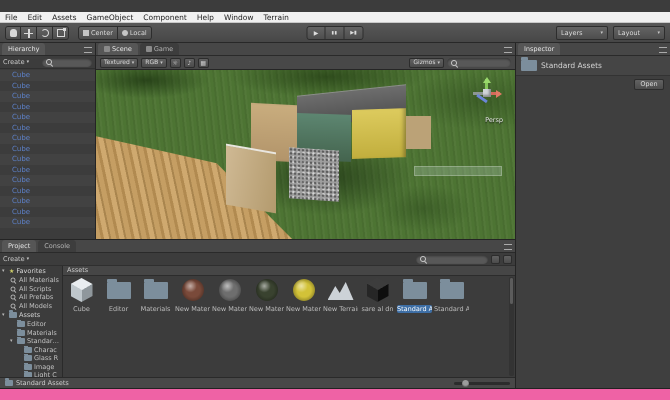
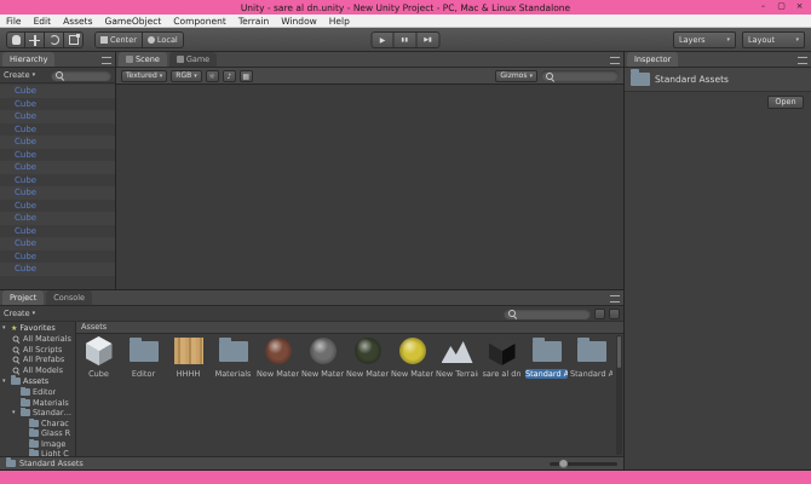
+ Unity - sare al dn.unity - New Unity Project - PC, Mac & Linux Standalone
+ –
+ ▢
+ ×
  File
  Edit
  Assets
  GameObject
  Component
- Help
+ Terrain
  Window
- Terrain
+ Help
  Center
  Local
  Layers
  Layout
  Hierarchy
  Create
  Cube
  Cube
  Cube
  Cube
  Cube
  Cube
  Cube
  Cube
  Cube
  Cube
  Cube
  Cube
  Cube
  Cube
  Cube
  Scene
  Game
- Persp
  Inspector
  Standard Assets
  Open
  Project
  Console
  Create
  Favorites
  All Materials
  All Scripts
  All Prefabs
  All Models
  Assets
  Editor
  Materials
  Charac
  Glass R
  Image
  Light C
  Assets
  Cube
  Editor
+ HHHH
  Materials
  New Mater
  New Mater
  New Mater
  New Mater
  New Terrai
  sare al dn
  Standard A
  Standard A
  Standard Assets
